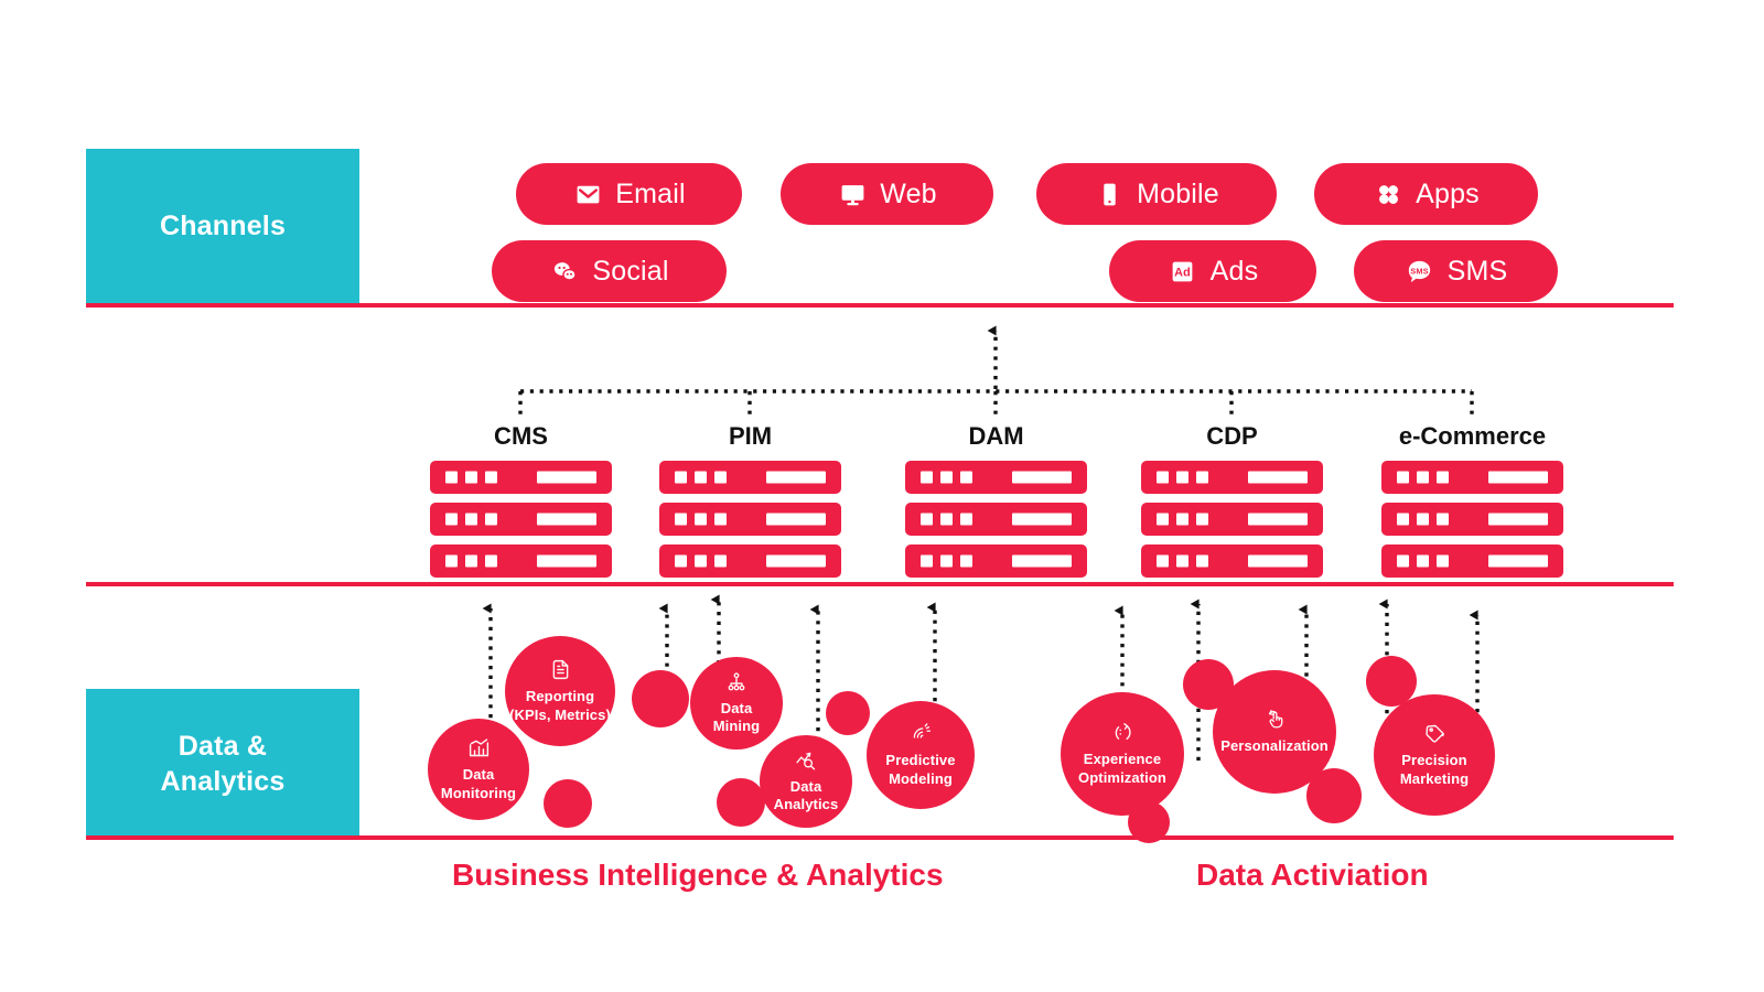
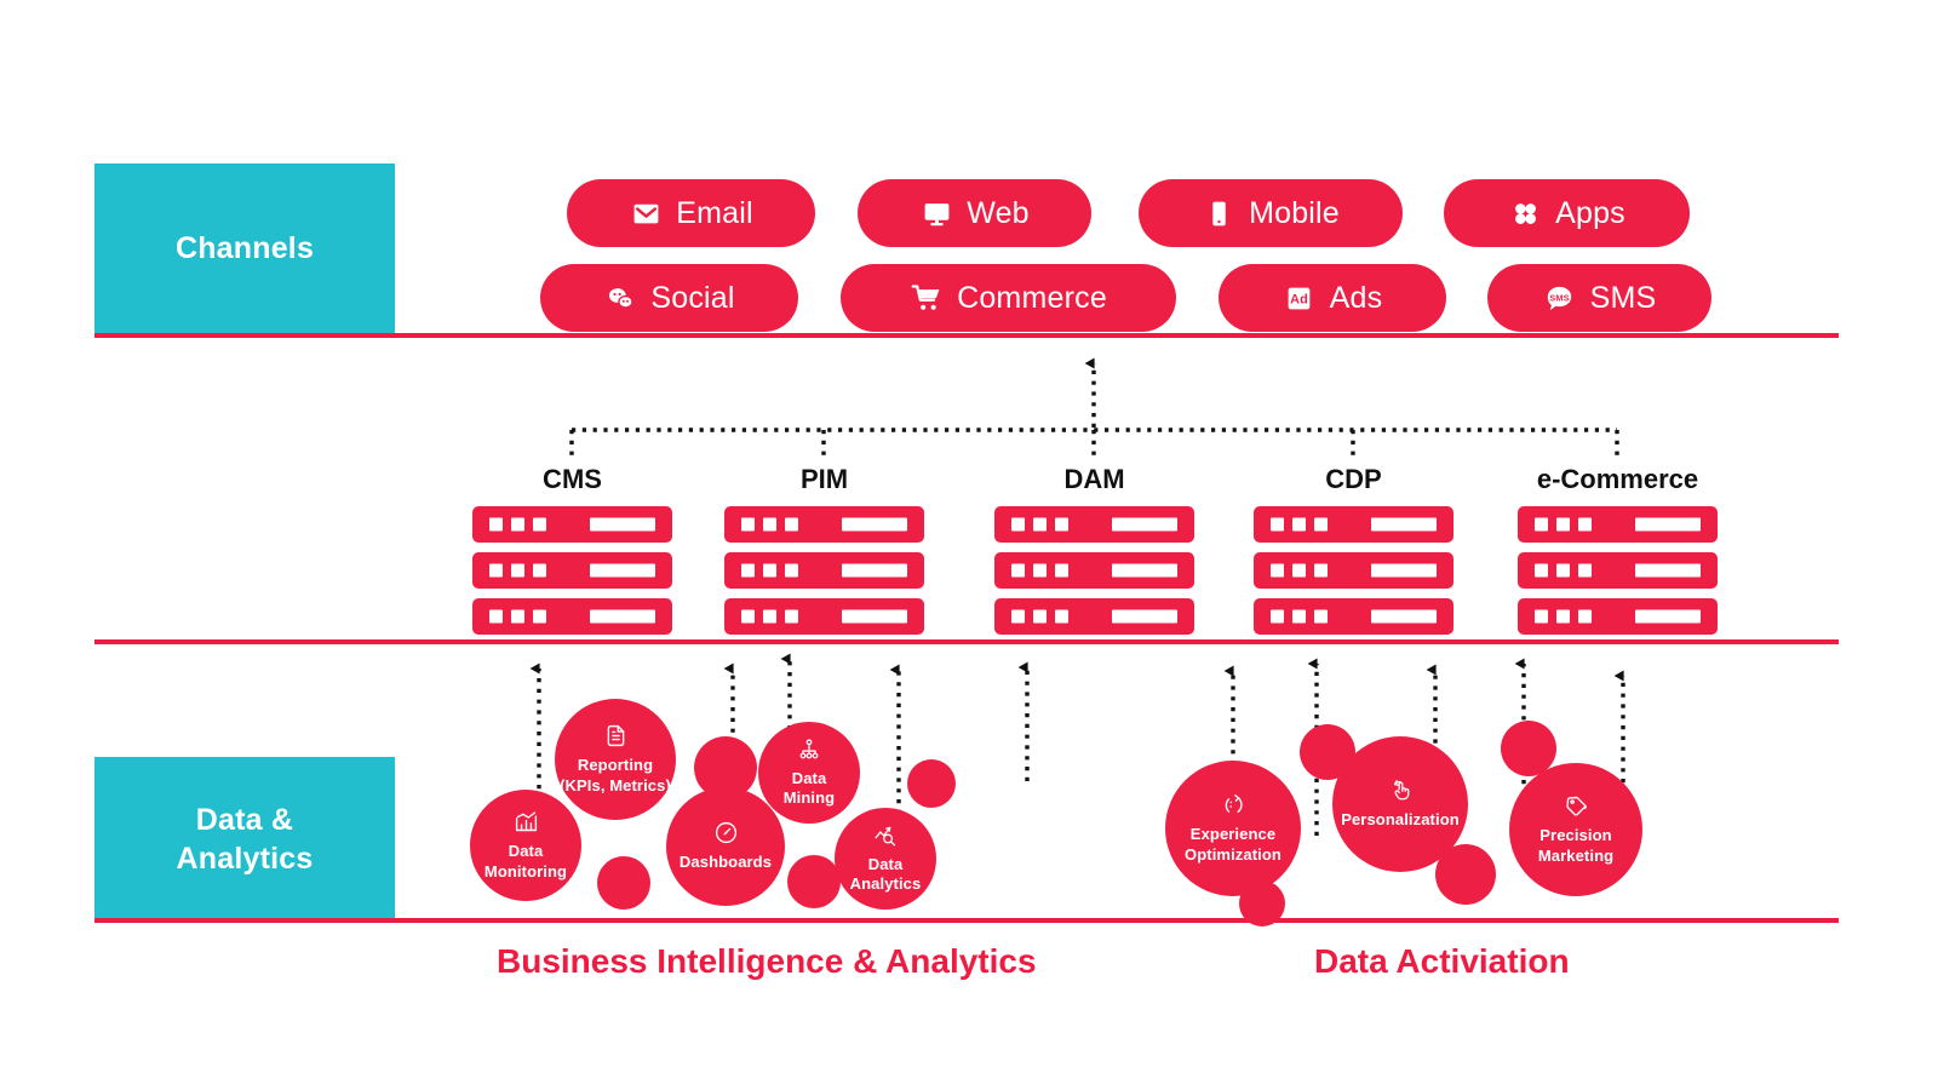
  Channels
  Data &
  Analytics
  Email
  Web
  Mobile
  Apps
  Social
+ Commerce
  Ad
  Ads
  SMS
  SMS
  CMS
  PIM
  DAM
  CDP
  e-Commerce
  Data
  Monitoring
  Reporting
  (KPIs, Metrics)
+ Dashboards
  Data
  Mining
  Data
  Analytics
- Predictive
- Modeling
  Experience
  Optimization
  Personalization
  Precision
  Marketing
  Business Intelligence & Analytics
  Data Activiation
